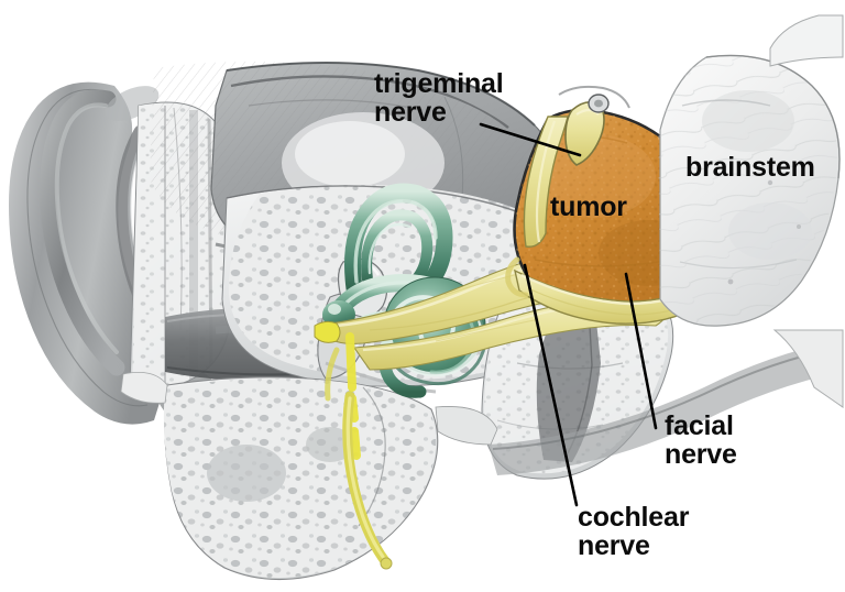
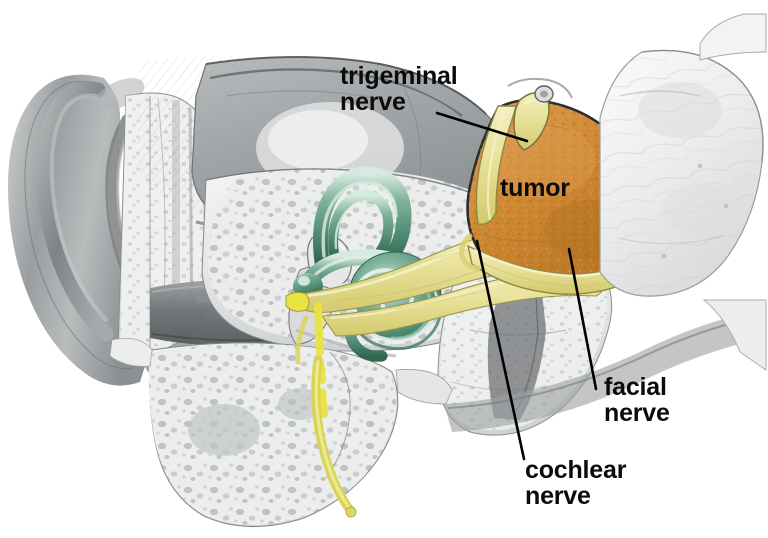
  trigeminal
  nerve
- brainstem
  tumor
  facial
  nerve
  cochlear
  nerve
